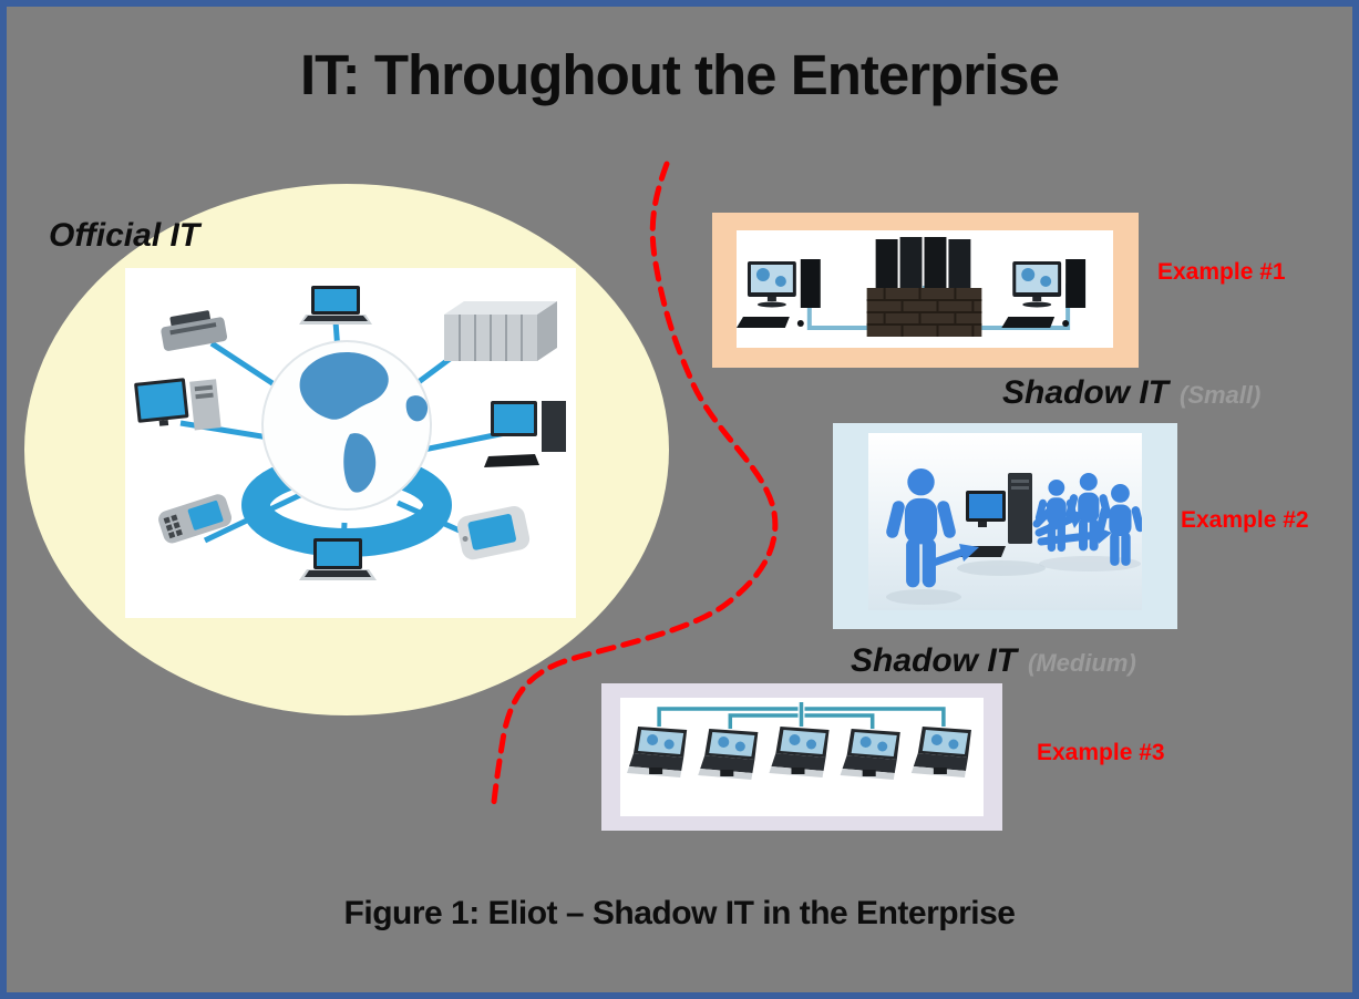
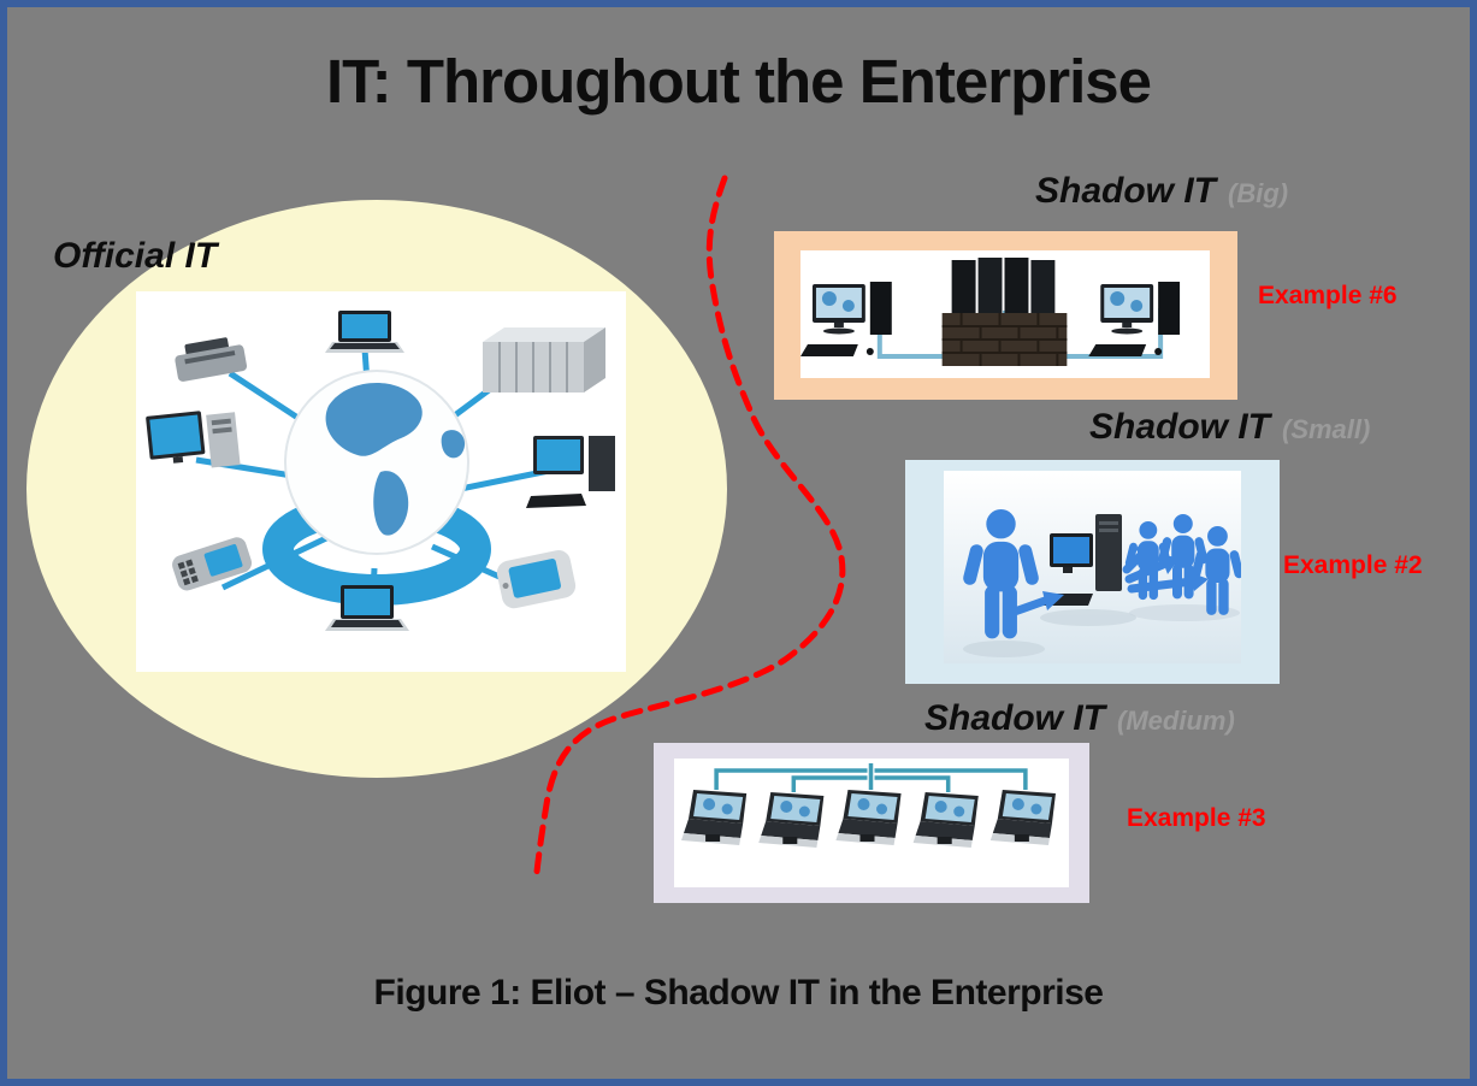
  IT: Throughout the Enterprise
  Official IT
+ Shadow IT (Big)
- Example #1
+ Example #6
  Shadow IT (Small)
  Example #2
  Shadow IT (Medium)
  Example #3
  Figure 1: Eliot – Shadow IT in the Enterprise
